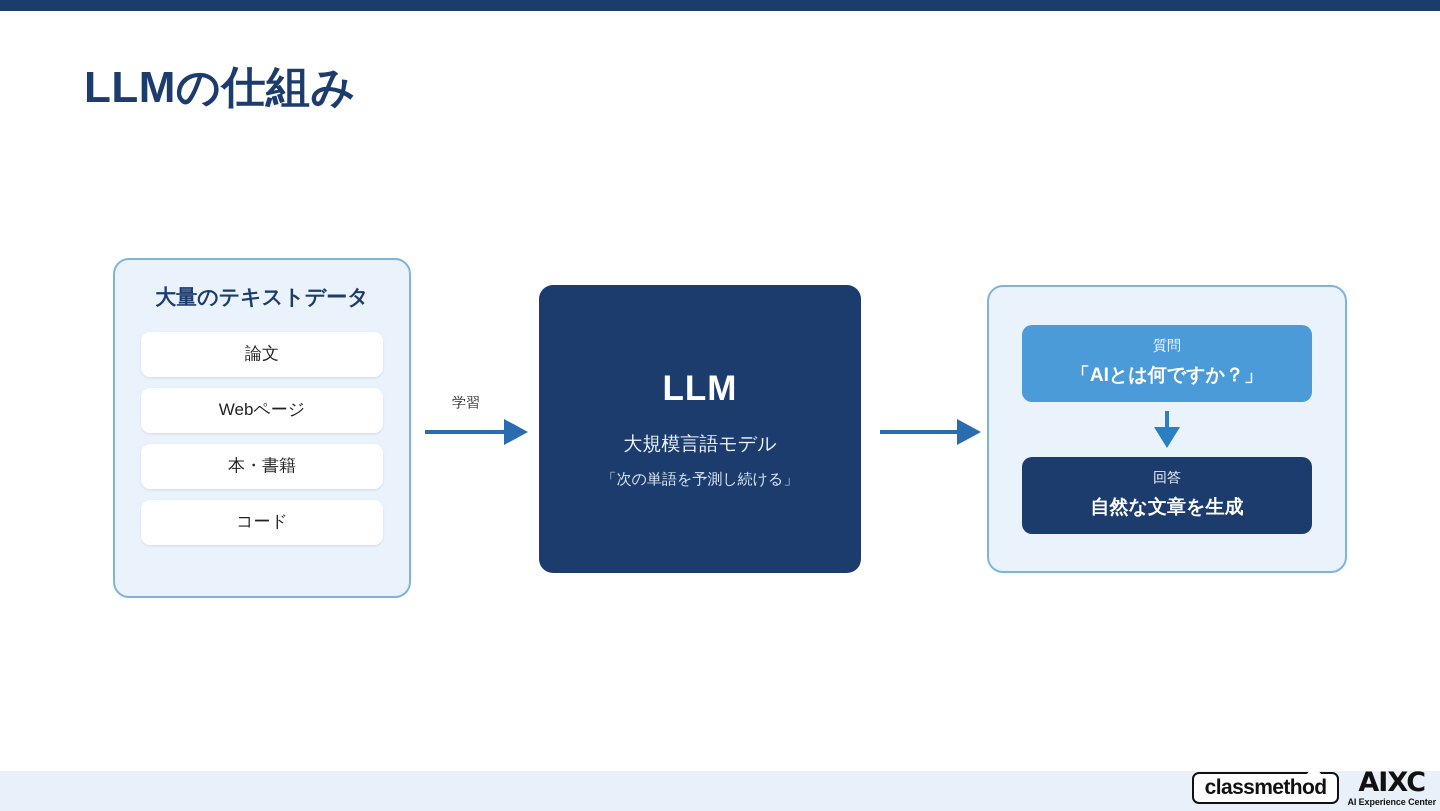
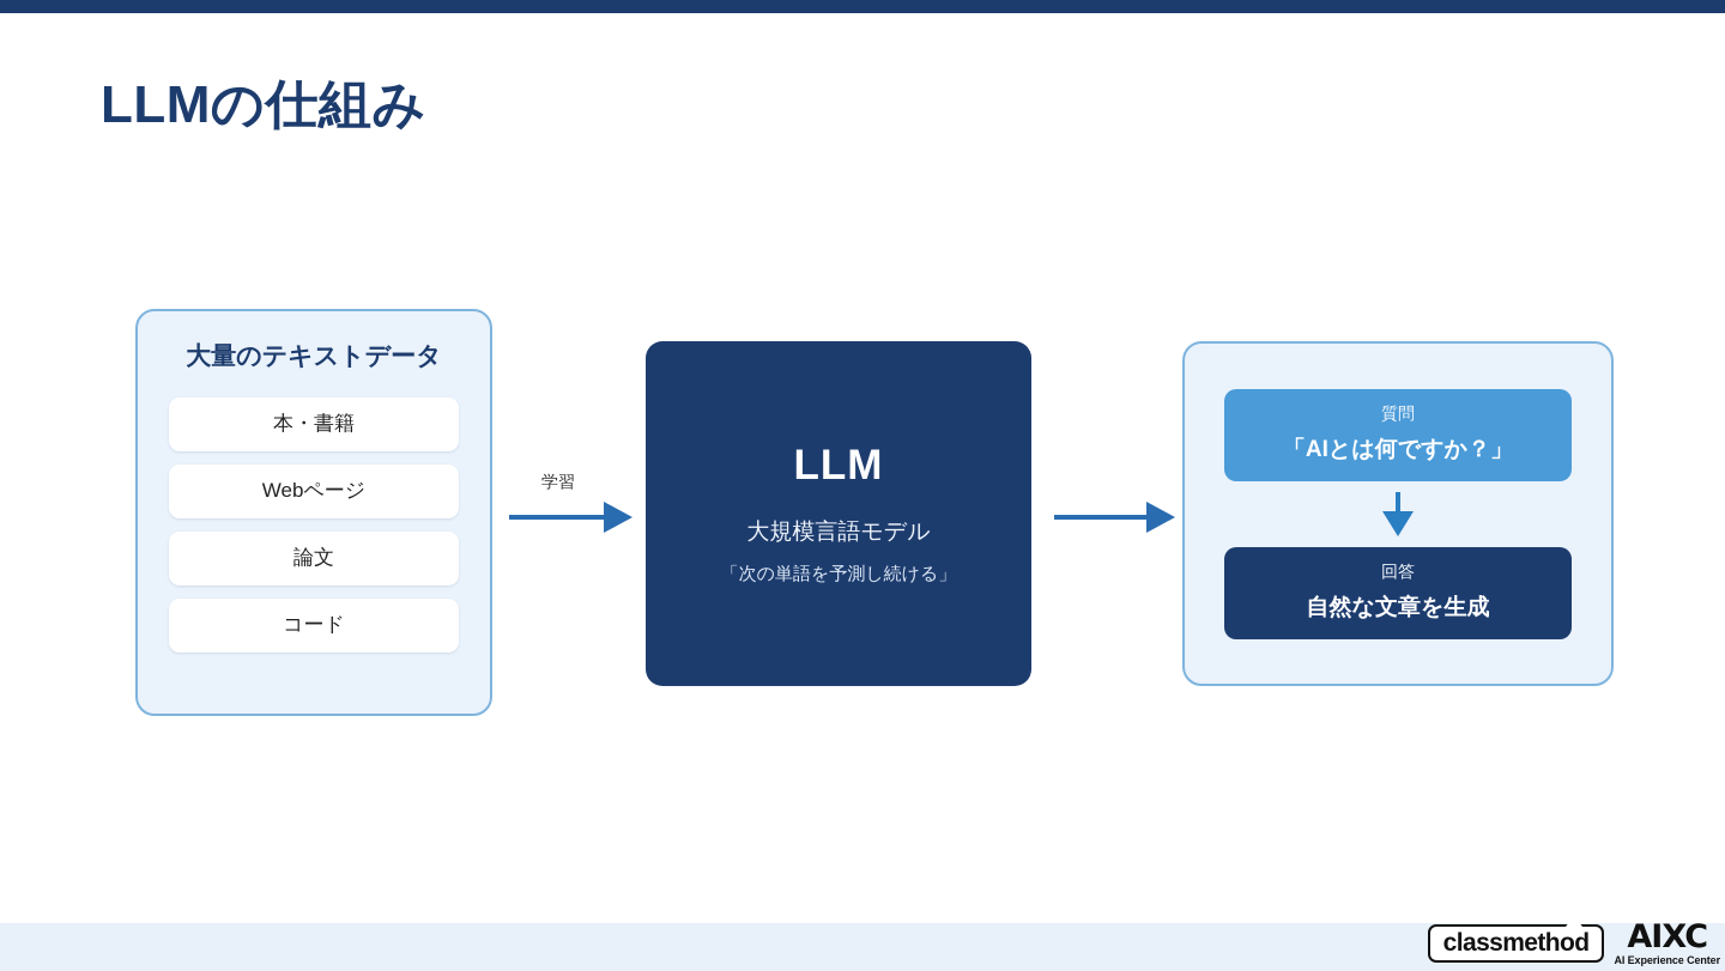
  LLMの仕組み
  大量のテキストデータ
- 論文
+ 本・書籍
  Webページ
- 本・書籍
+ 論文
  コード
  学習
  LLM
  大規模言語モデル
  「次の単語を予測し続ける」
  質問
  「AIとは何ですか？」
  回答
  自然な文章を生成
  classmethod
  AIXC
  AI Experience Center
